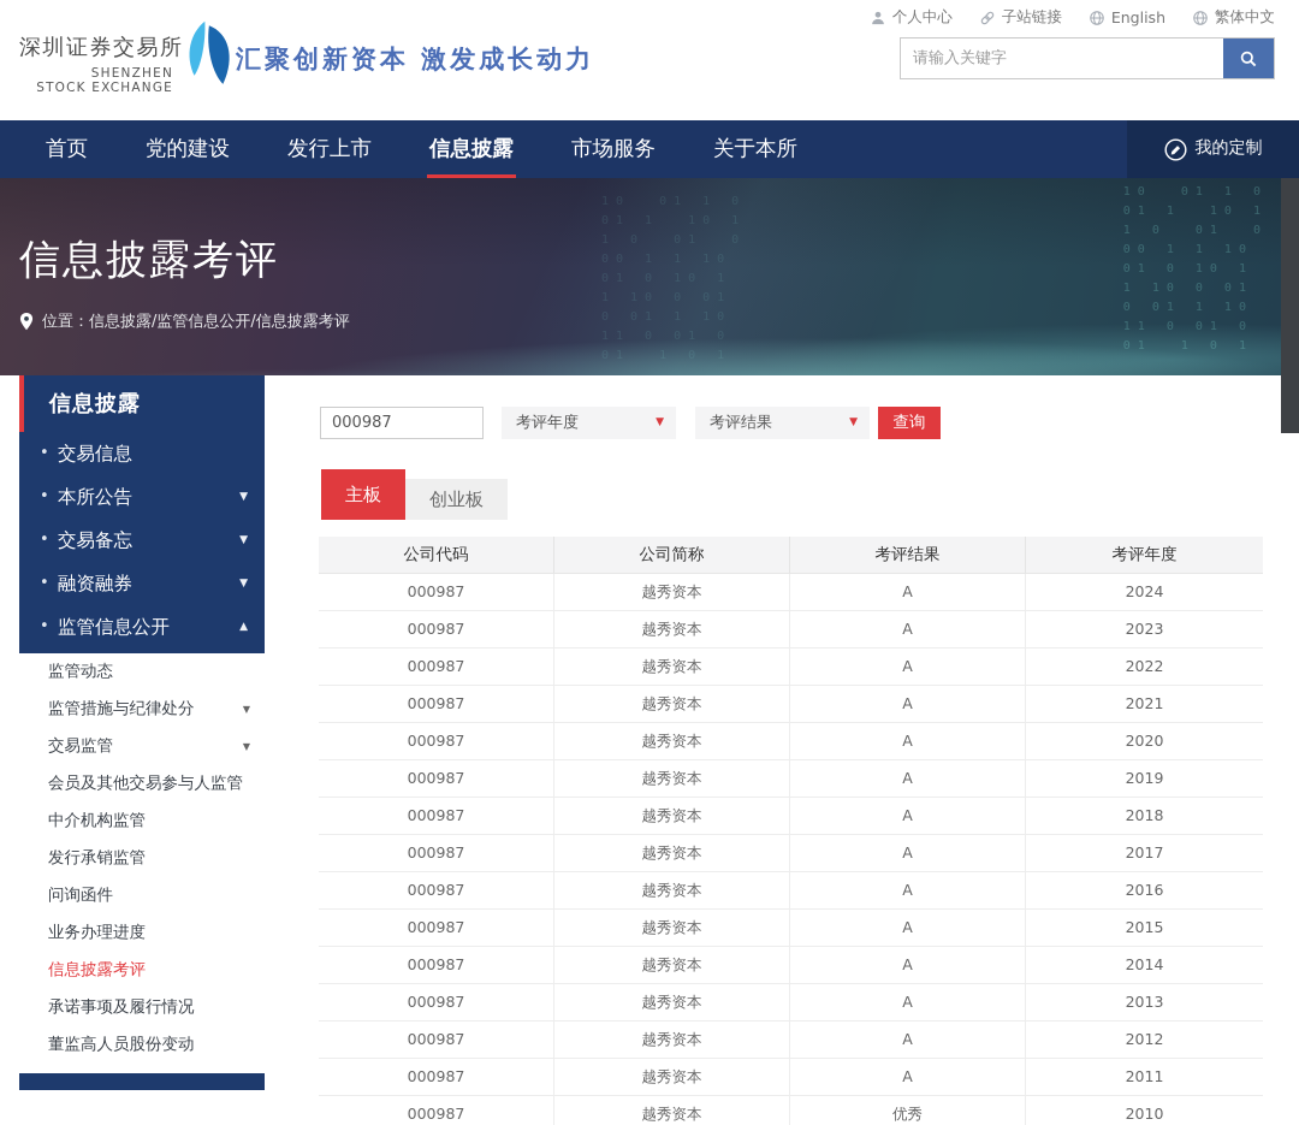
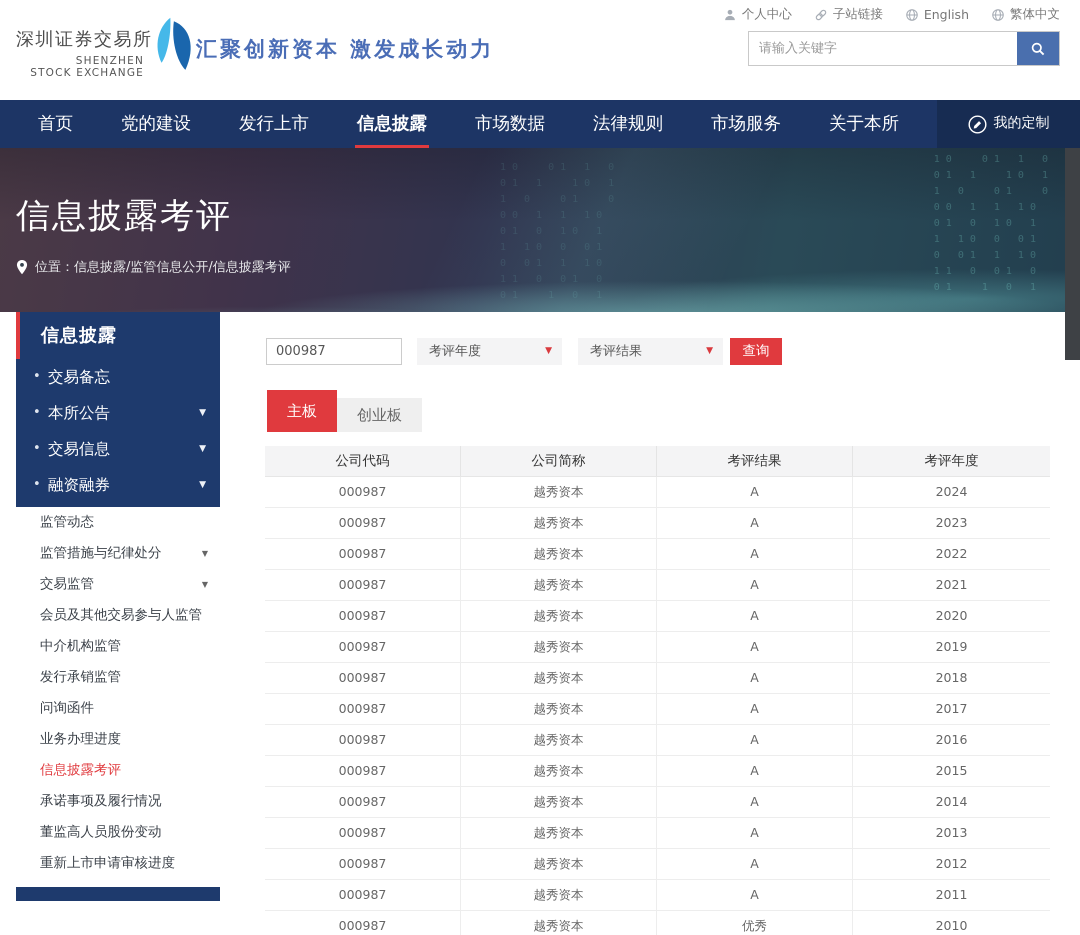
  深圳证券交易所
  SHENZHEN
  STOCK EXCHANGE
  汇聚创新资本 激发成长动力
  个人中心
  子站链接
  English
  繁体中文
  请输入关键字
  首页
  党的建设
  发行上市
  信息披露
+ 市场数据
+ 法律规则
  市场服务
  关于本所
  我的定制
  10 01 1 0
  01 1 10 1
  1 0 01 0
  00 1 1 10
  01 0 10 1
  1 10 0 01
  0 01 1 10
  11 0 01 0
  01 1 0 1
  10 01 1 0
  01 1 10 1
  1 0 01 0
  00 1 1 10
  01 0 10 1
  1 10 0 01
  0 01 1 10
  11 0 01 0
  01 1 0 1
  信息披露考评
  位置：信息披露/监管信息公开/信息披露考评
  信息披露
- 交易信息
+ 交易备忘
  本所公告
  ▼
- 交易备忘
+ 交易信息
  ▼
  融资融券
  ▼
- 监管信息公开
- ▲
  监管动态
  监管措施与纪律处分
  ▼
  交易监管
  ▼
  会员及其他交易参与人监管
  中介机构监管
  发行承销监管
  问询函件
  业务办理进度
  信息披露考评
  承诺事项及履行情况
  董监高人员股份变动
+ 重新上市申请审核进度
  000987
  考评年度
  ▼
  考评结果
  ▼
  查询
  主板
  创业板
  公司代码
  公司简称
  考评结果
  考评年度
  000987
  越秀资本
  A
  2024
  000987
  越秀资本
  A
  2023
  000987
  越秀资本
  A
  2022
  000987
  越秀资本
  A
  2021
  000987
  越秀资本
  A
  2020
  000987
  越秀资本
  A
  2019
  000987
  越秀资本
  A
  2018
  000987
  越秀资本
  A
  2017
  000987
  越秀资本
  A
  2016
  000987
  越秀资本
  A
  2015
  000987
  越秀资本
  A
  2014
  000987
  越秀资本
  A
  2013
  000987
  越秀资本
  A
  2012
  000987
  越秀资本
  A
  2011
  000987
  越秀资本
  优秀
  2010
